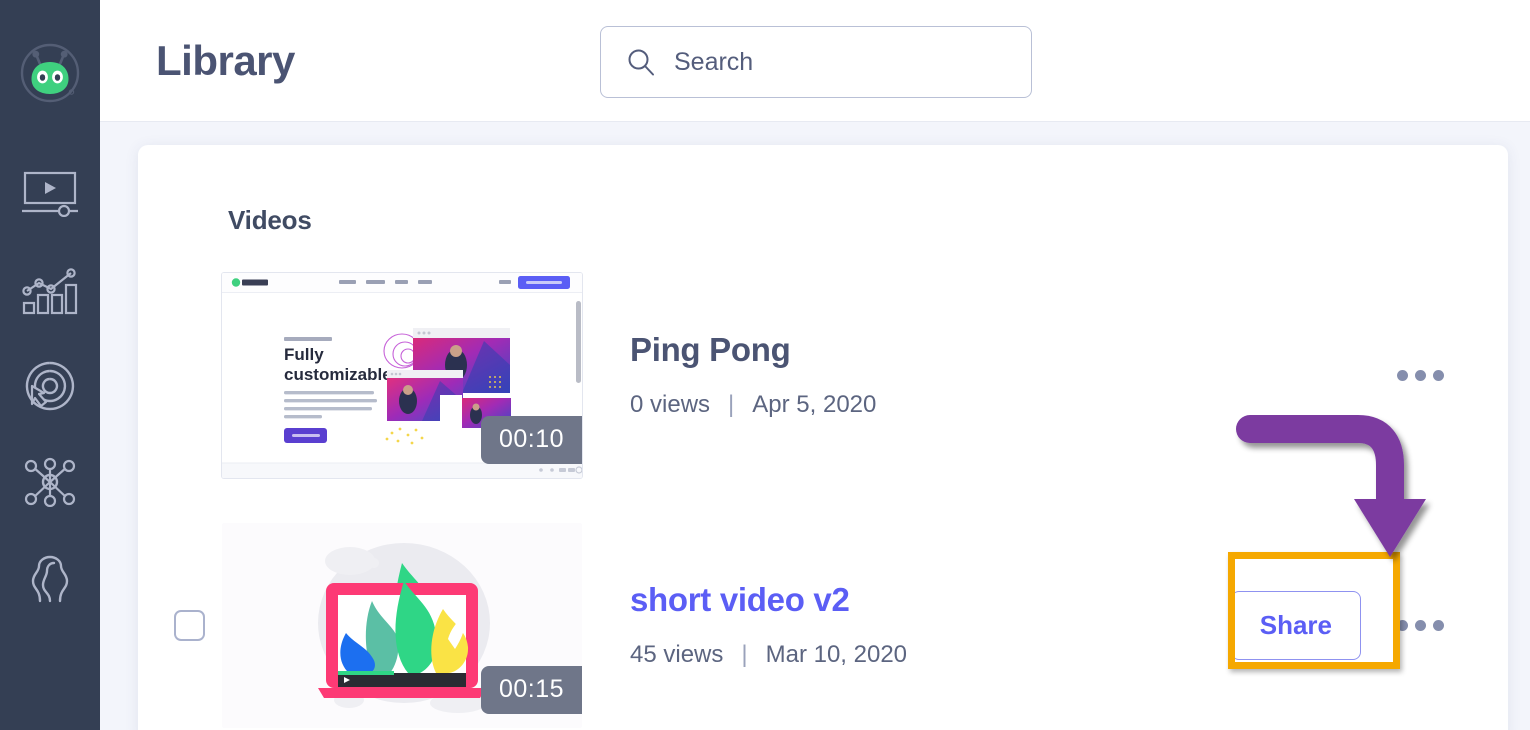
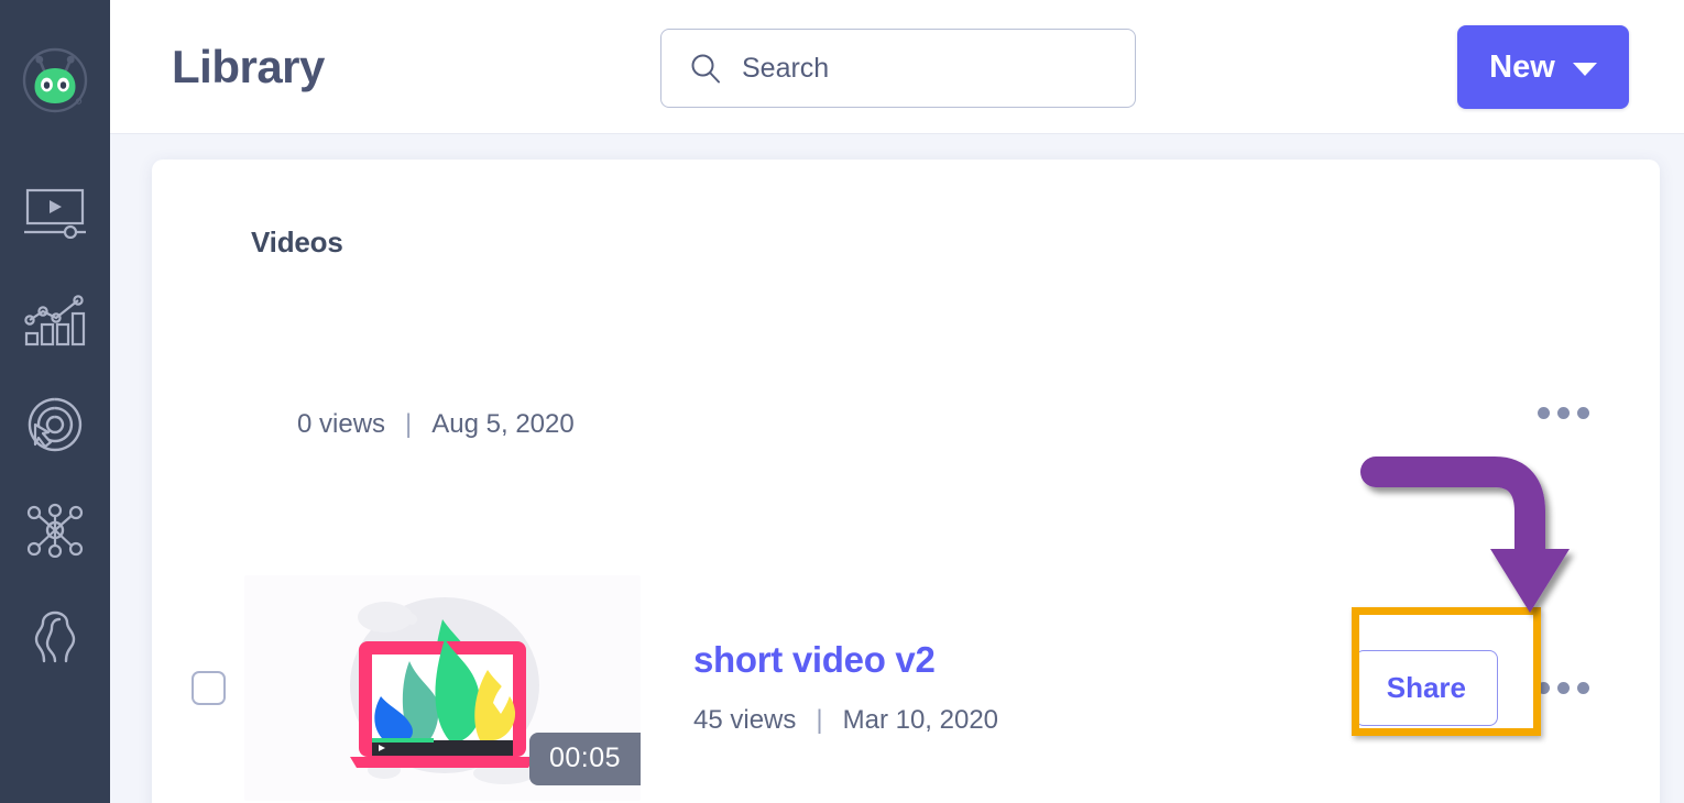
  Library
  Search
+ New
  Videos
- Fully
- customizable
- 00:10
- Ping Pong
  0 views
  |
- Apr 5, 2020
+ Aug 5, 2020
- 00:15
+ 00:05
  short video v2
  45 views
  |
  Mar 10, 2020
  Share
